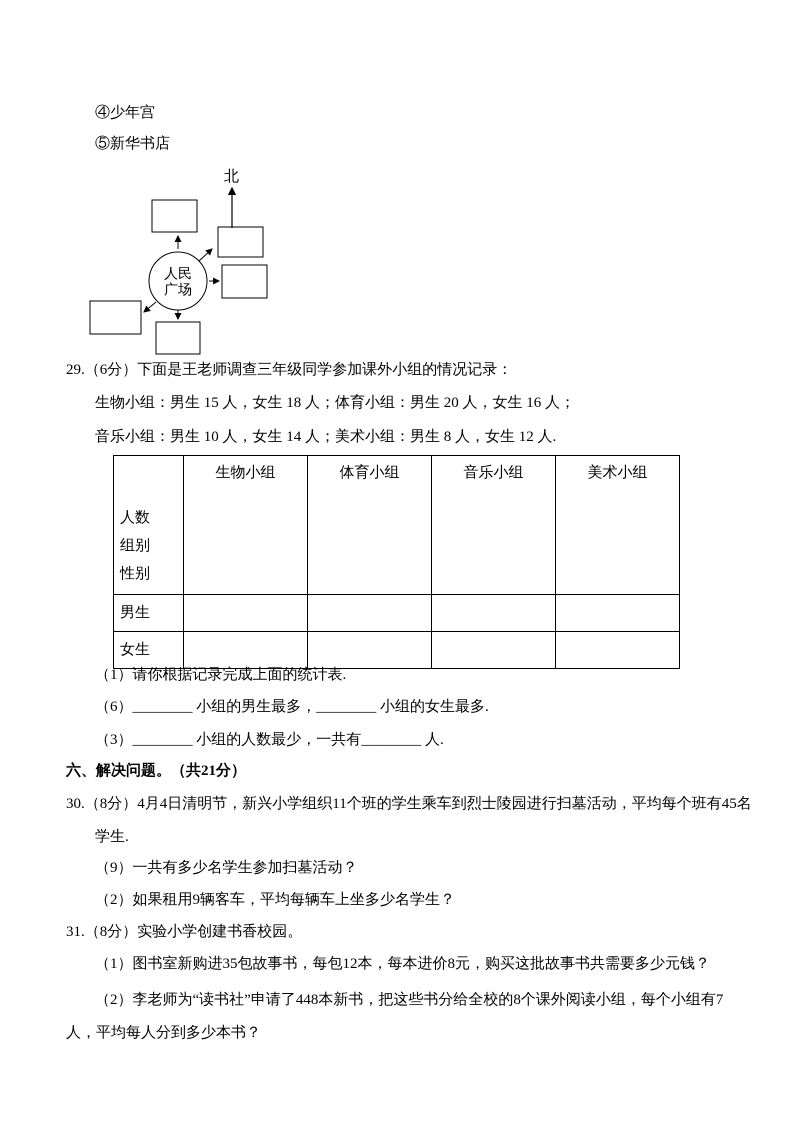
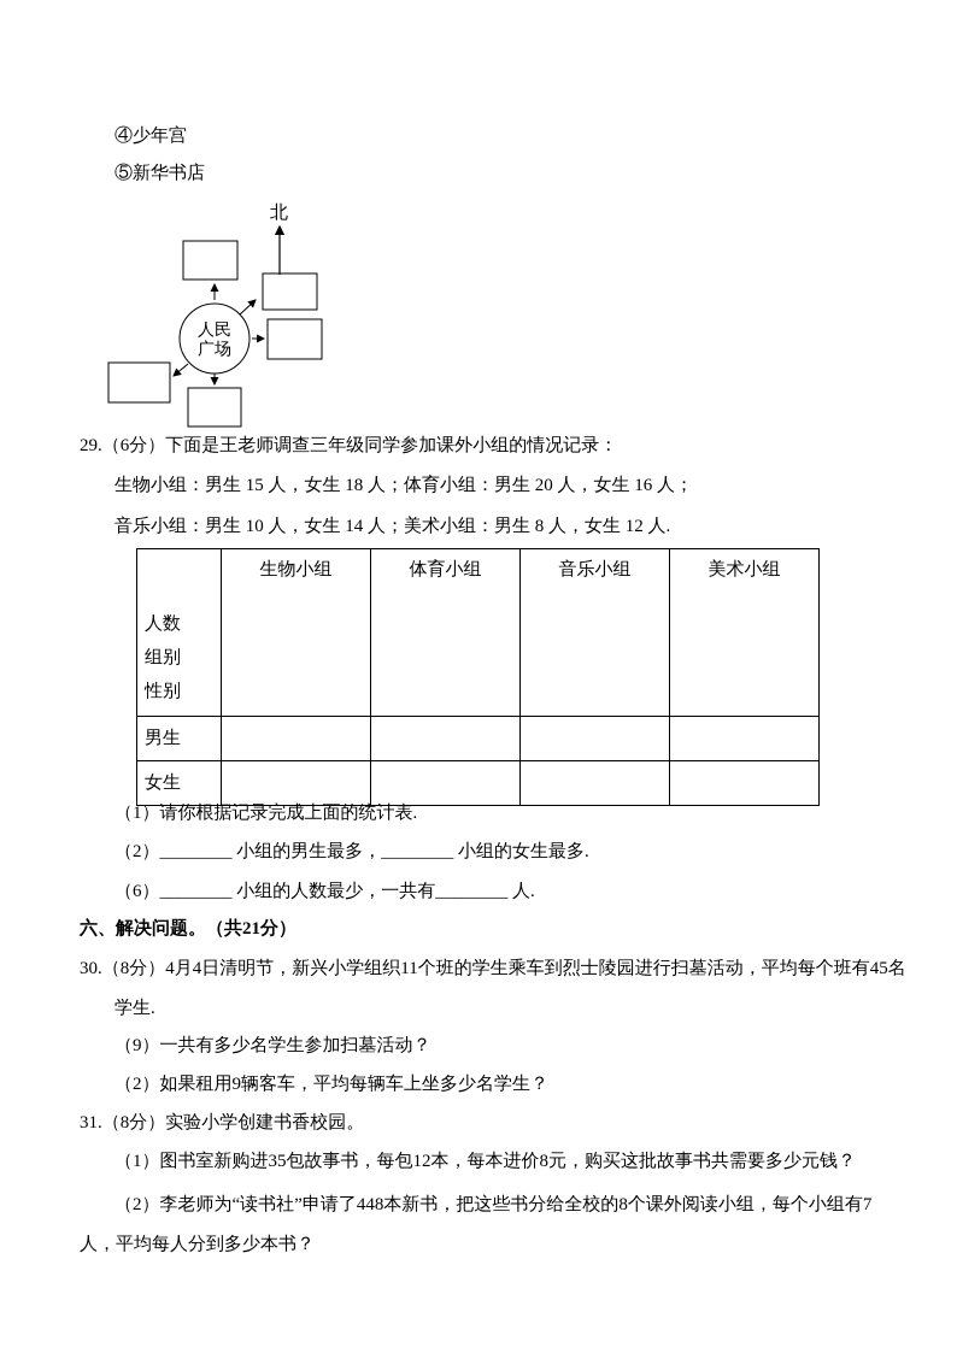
  ④少年宫
  ⑤新华书店
  北
  人民
  广场
  29.（6分）下面是王老师调查三年级同学参加课外小组的情况记录：
  生物小组：男生 15 人，女生 18 人；体育小组：男生 20 人，女生 16 人；
  音乐小组：男生 10 人，女生 14 人；美术小组：男生 8 人，女生 12 人.
  人数 组别 性别	生物小组	体育小组	音乐小组	美术小组
  男生
  女生
  （1）请你根据记录完成上面的统计表.
- （6）________ 小组的男生最多，________ 小组的女生最多.
+ （2）________ 小组的男生最多，________ 小组的女生最多.
- （3）________ 小组的人数最少，一共有________ 人.
+ （6）________ 小组的人数最少，一共有________ 人.
  六、解决问题。（共21分）
  30.（8分）4月4日清明节，新兴小学组织11个班的学生乘车到烈士陵园进行扫墓活动，平均每个班有45名学生.
  （9）一共有多少名学生参加扫墓活动？
  （2）如果租用9辆客车，平均每辆车上坐多少名学生？
  31.（8分）实验小学创建书香校园。
  （1）图书室新购进35包故事书，每包12本，每本进价8元，购买这批故事书共需要多少元钱？
  （2）李老师为“读书社”申请了448本新书，把这些书分给全校的8个课外阅读小组，每个小组有7人，平均每人分到多少本书？
